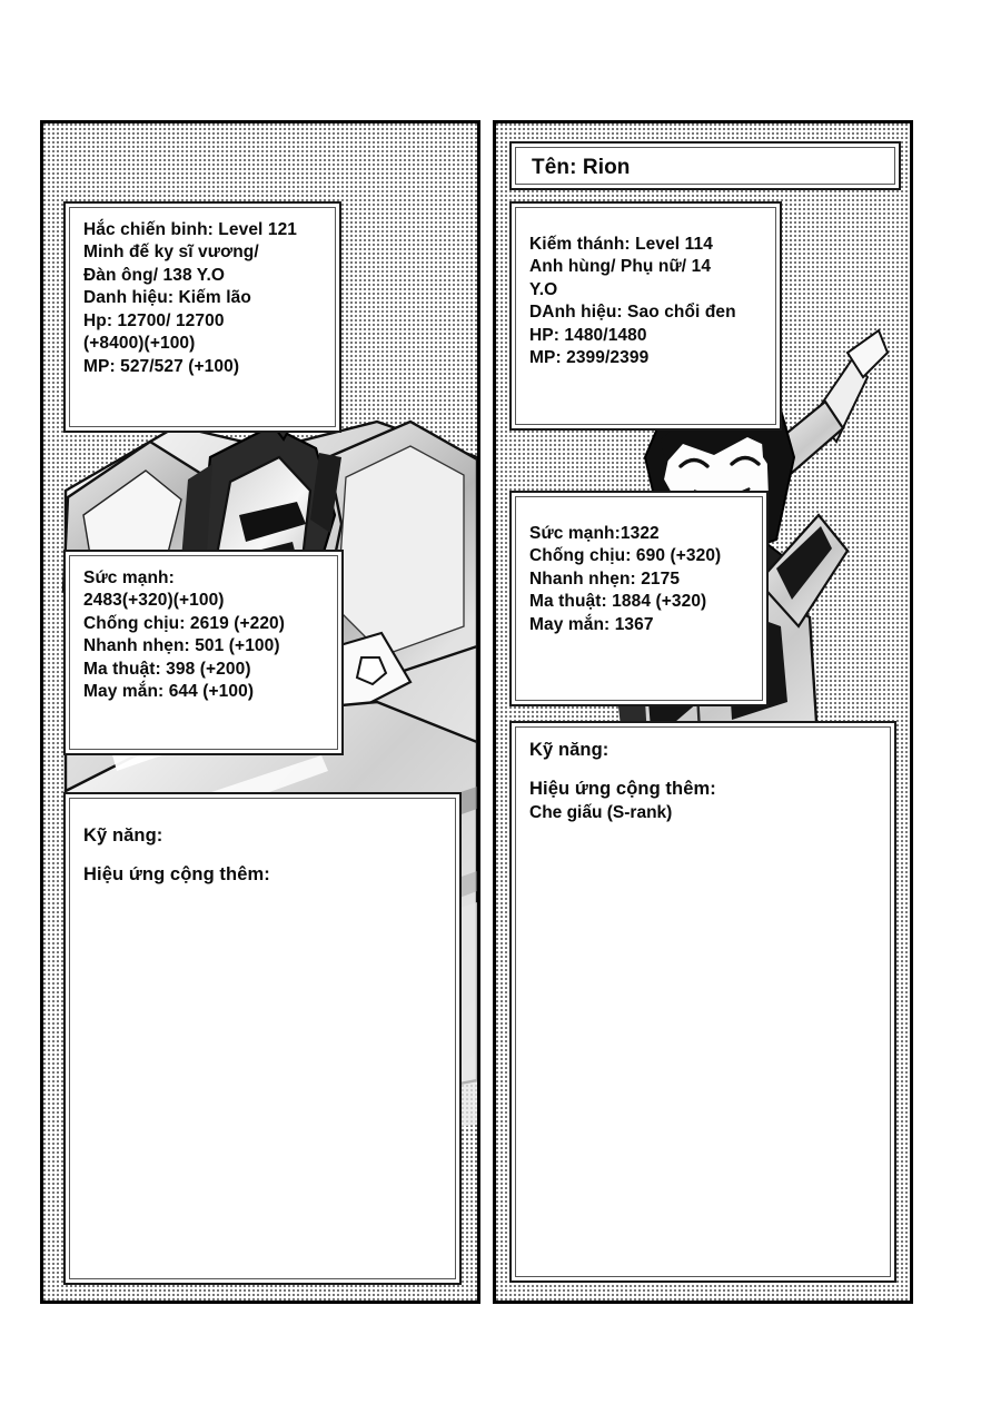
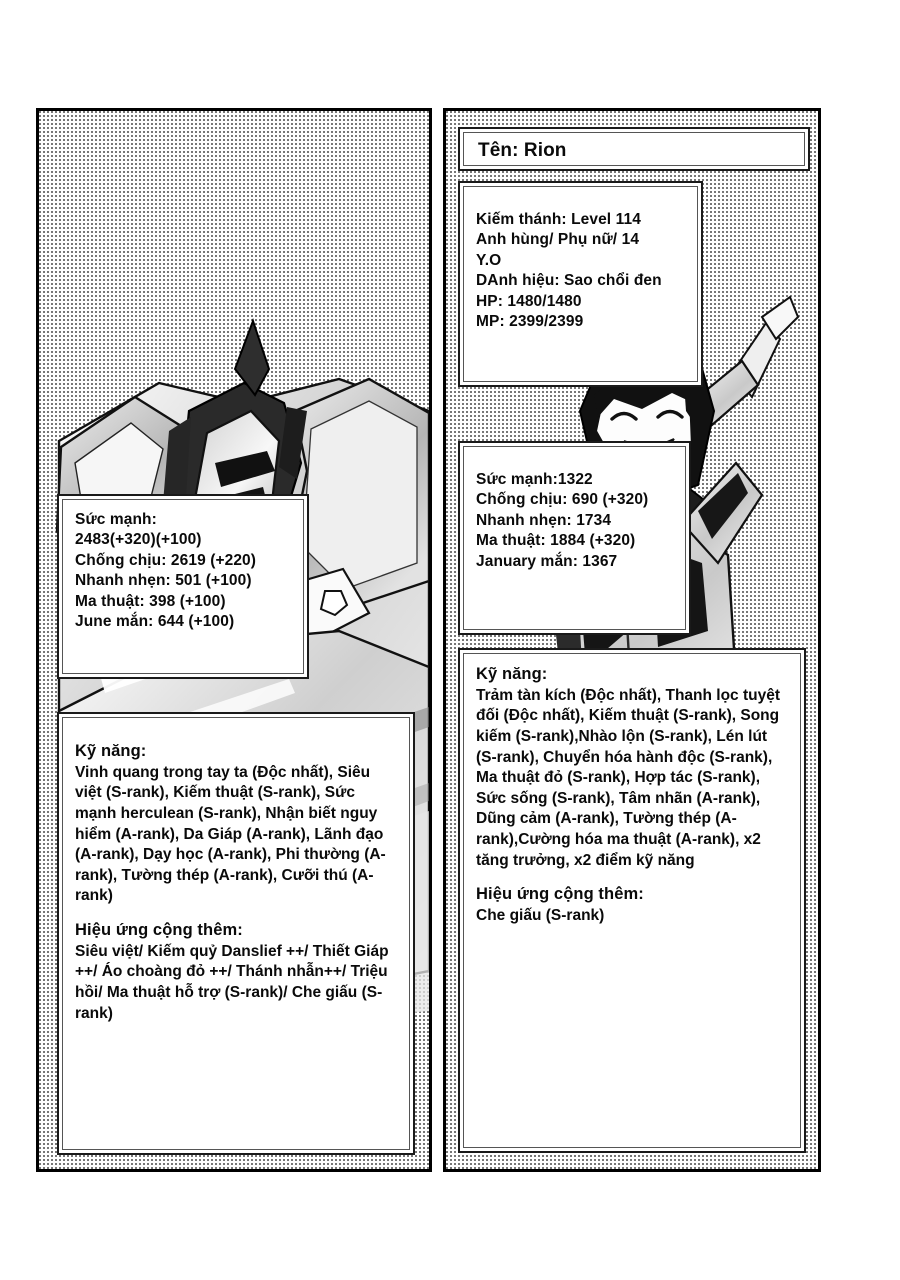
- Hắc chiến binh: Level 121
- Minh đế ky sĩ vương/
- Đàn ông/ 138 Y.O
- Danh hiệu: Kiếm lão
- Hp: 12700/ 12700
- (+8400)(+100)
- MP: 527/527 (+100)
  Sức mạnh:
  2483(+320)(+100)
  Chống chịu: 2619 (+220)
  Nhanh nhẹn: 501 (+100)
- Ma thuật: 398 (+200)
+ Ma thuật: 398 (+100)
- May mắn: 644 (+100)
+ June mắn: 644 (+100)
  Kỹ năng:
+ Vinh quang trong tay ta (Độc nhất), Siêu việt (S-rank), Kiếm thuật (S-rank), Sức mạnh herculean (S-rank), Nhận biết nguy hiểm (A-rank), Da Giáp (A-rank), Lãnh đạo (A-rank), Dạy học (A-rank), Phi thường (A-rank), Tường thép (A-rank), Cưỡi thú (A-rank)
  Hiệu ứng cộng thêm:
+ Siêu việt/ Kiếm quỷ Danslief ++/ Thiết Giáp ++/ Áo choàng đỏ ++/ Thánh nhẫn++/ Triệu hồi/ Ma thuật hỗ trợ (S-rank)/ Che giấu (S-rank)
  Tên: Rion
  Kiếm thánh: Level 114
  Anh hùng/ Phụ nữ/ 14
  Y.O
  DAnh hiệu: Sao chổi đen
  HP: 1480/1480
  MP: 2399/2399
  Sức mạnh:1322
  Chống chịu: 690 (+320)
- Nhanh nhẹn: 2175
+ Nhanh nhẹn: 1734
  Ma thuật: 1884 (+320)
- May mắn: 1367
+ January mắn: 1367
  Kỹ năng:
+ Trảm tàn kích (Độc nhất), Thanh lọc tuyệt đối (Độc nhất), Kiếm thuật (S-rank), Song kiếm (S-rank),Nhào lộn (S-rank), Lén lút (S-rank), Chuyển hóa hành độc (S-rank), Ma thuật đỏ (S-rank), Hợp tác (S-rank), Sức sống (S-rank), Tâm nhãn (A-rank), Dũng cảm (A-rank), Tường thép (A-rank),Cường hóa ma thuật (A-rank), x2 tăng trưởng, x2 điểm kỹ năng
  Hiệu ứng cộng thêm:
  Che giấu (S-rank)
